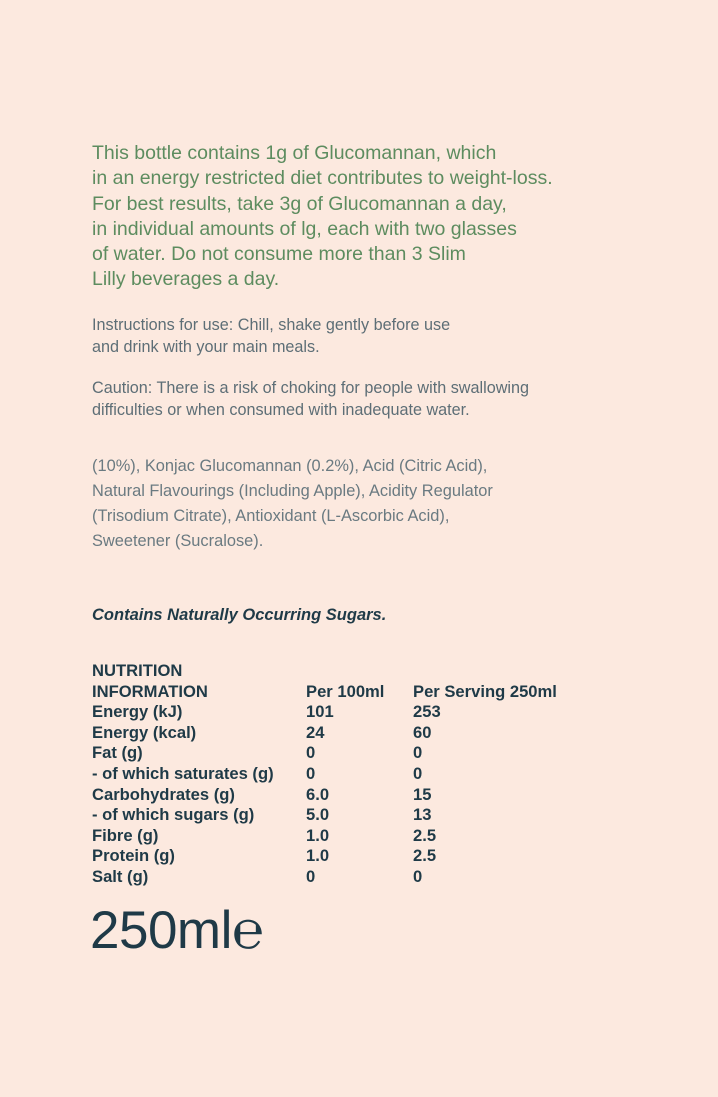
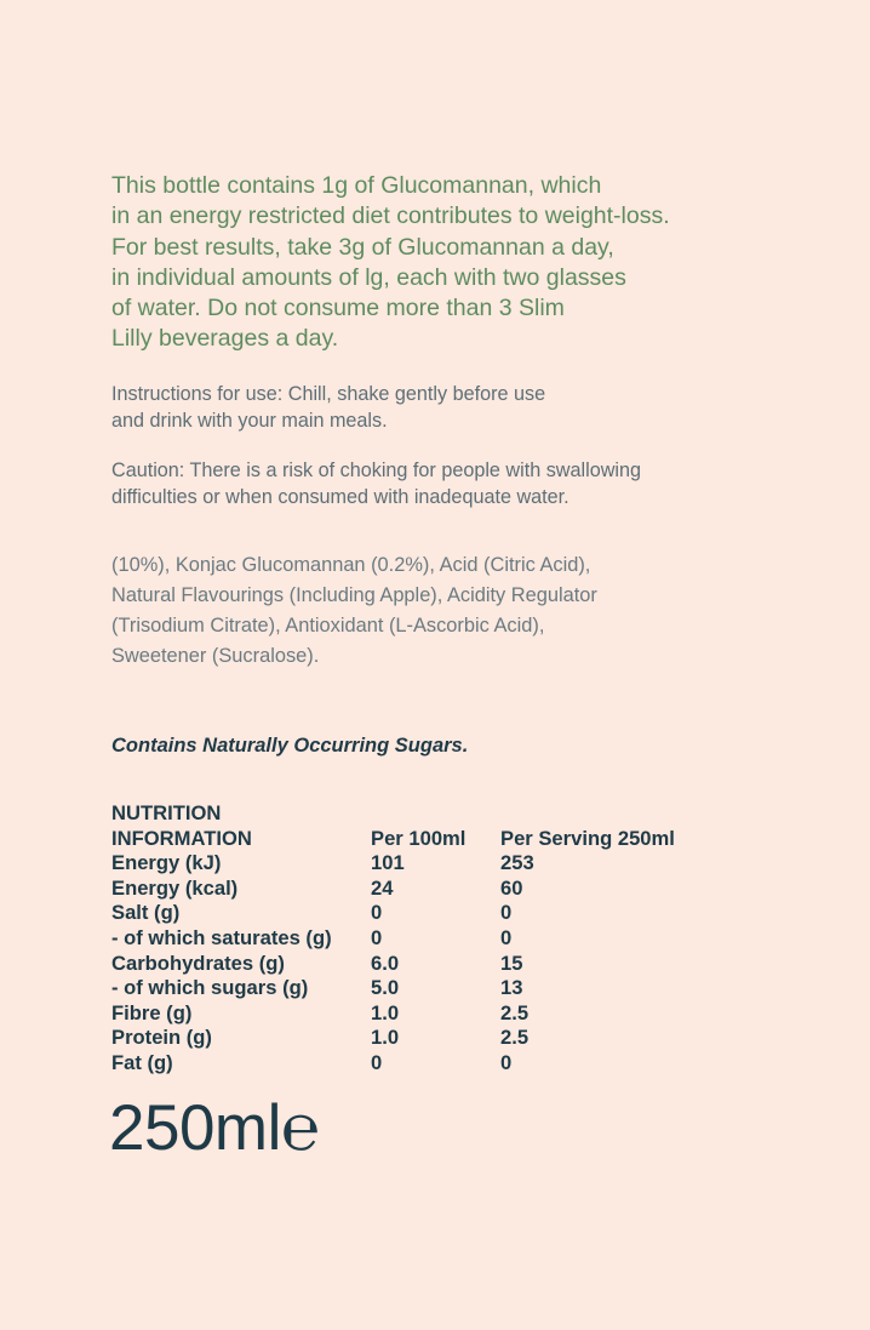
  This bottle contains 1g of Glucomannan, which
  in an energy restricted diet contributes to weight-loss.
  For best results, take 3g of Glucomannan a day,
  in individual amounts of lg, each with two glasses
  of water. Do not consume more than 3 Slim
  Lilly beverages a day.
  Instructions for use: Chill, shake gently before use
  and drink with your main meals.
  Caution: There is a risk of choking for people with swallowing
  difficulties or when consumed with inadequate water.
  (10%), Konjac Glucomannan (0.2%), Acid (Citric Acid),
  Natural Flavourings (Including Apple), Acidity Regulator
  (Trisodium Citrate), Antioxidant (L-Ascorbic Acid),
  Sweetener (Sucralose).
  Contains Naturally Occurring Sugars.
  NUTRITION
  INFORMATION
  Per 100ml
  Per Serving 250ml
  Energy (kJ)
  101
  253
  Energy (kcal)
  24
  60
- Fat (g)
+ Salt (g)
  0
  0
  - of which saturates (g)
  0
  0
  Carbohydrates (g)
  6.0
  15
  - of which sugars (g)
  5.0
  13
  Fibre (g)
  1.0
  2.5
  Protein (g)
  1.0
  2.5
- Salt (g)
+ Fat (g)
  0
  0
  250ml℮
